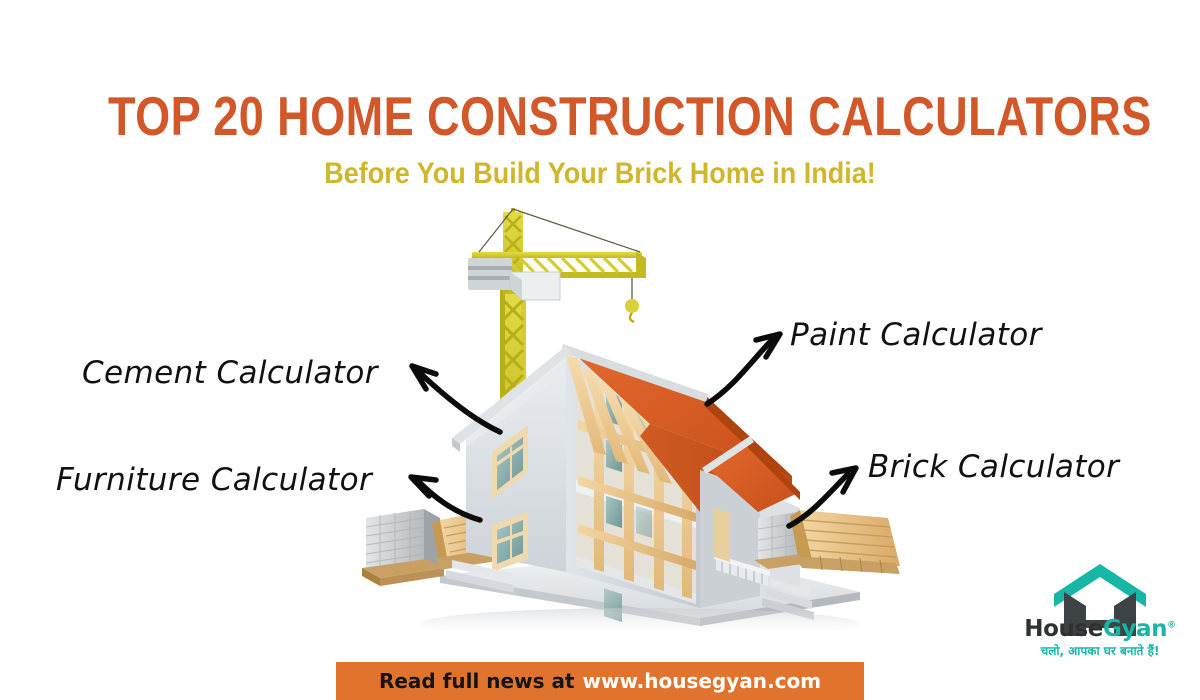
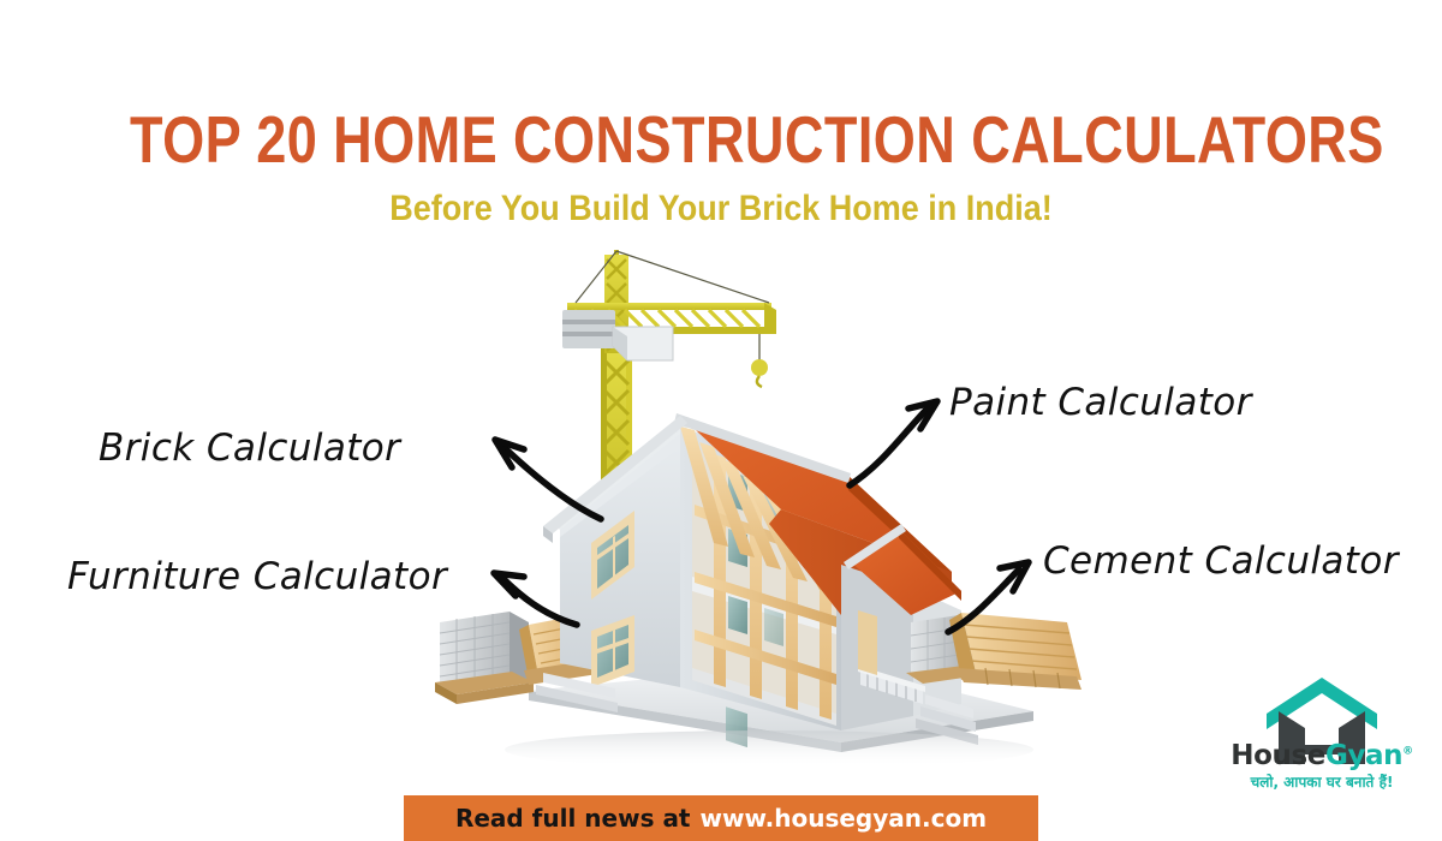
  TOP 20 HOME CONSTRUCTION CALCULATORS
  Before You Build Your Brick Home in India!
- Cement Calculator
+ Brick Calculator
  Furniture Calculator
  Paint Calculator
- Brick Calculator
+ Cement Calculator
  Read full news at
  www.housegyan.com
  HouseGyan®
  चलो, आपका घर बनाते हैं!
